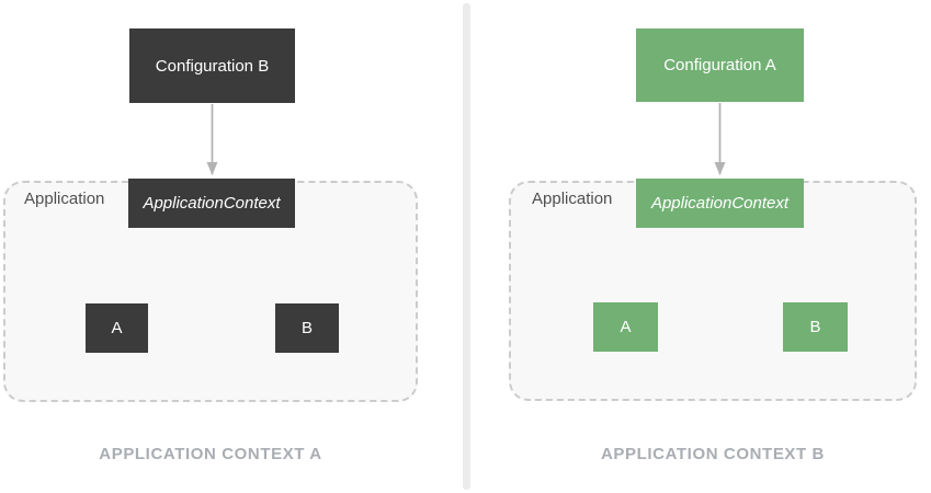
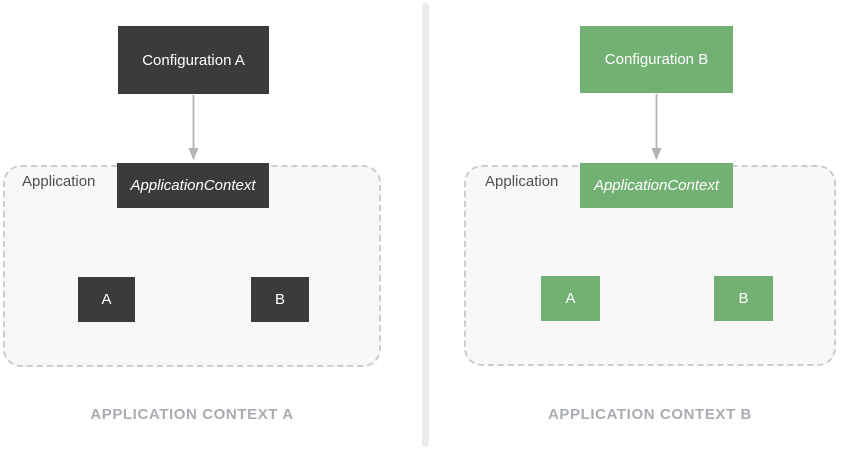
- Configuration B
+ Configuration A
  Application
  ApplicationContext
  A
  B
  APPLICATION CONTEXT A
- Configuration A
+ Configuration B
  Application
  ApplicationContext
  A
  B
  APPLICATION CONTEXT B
